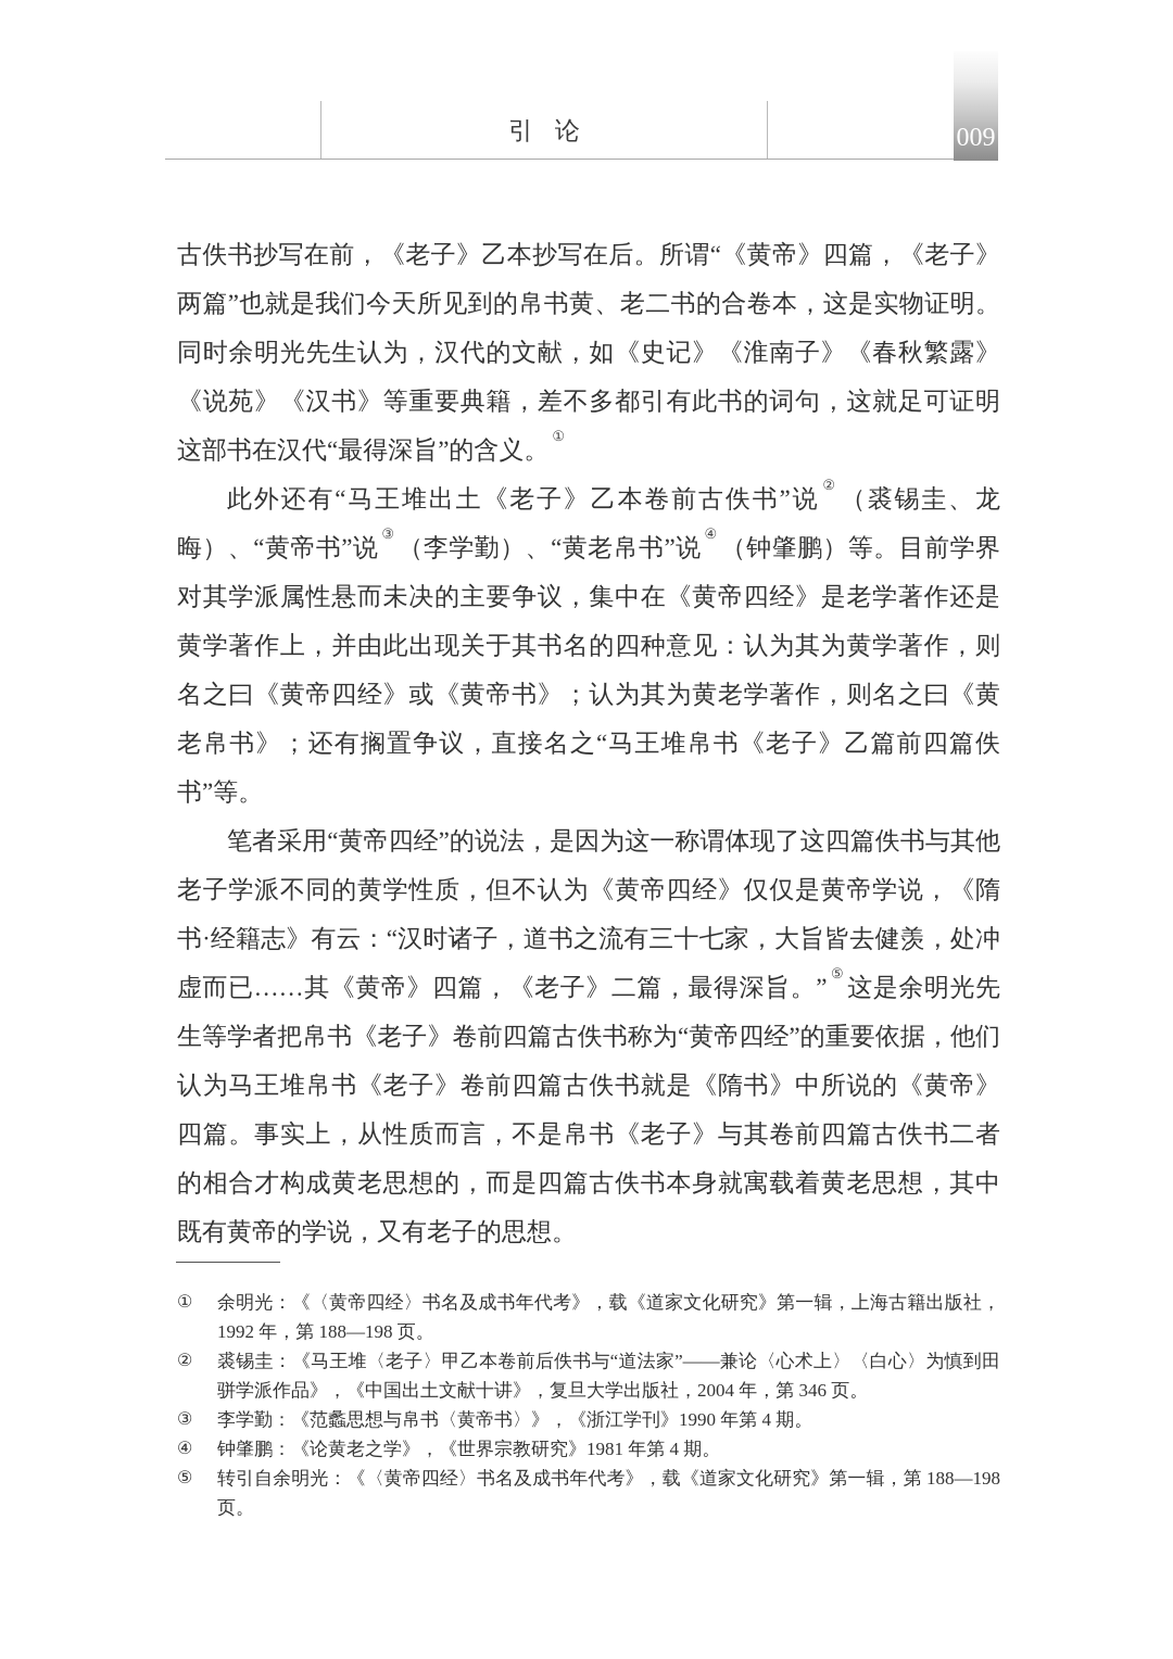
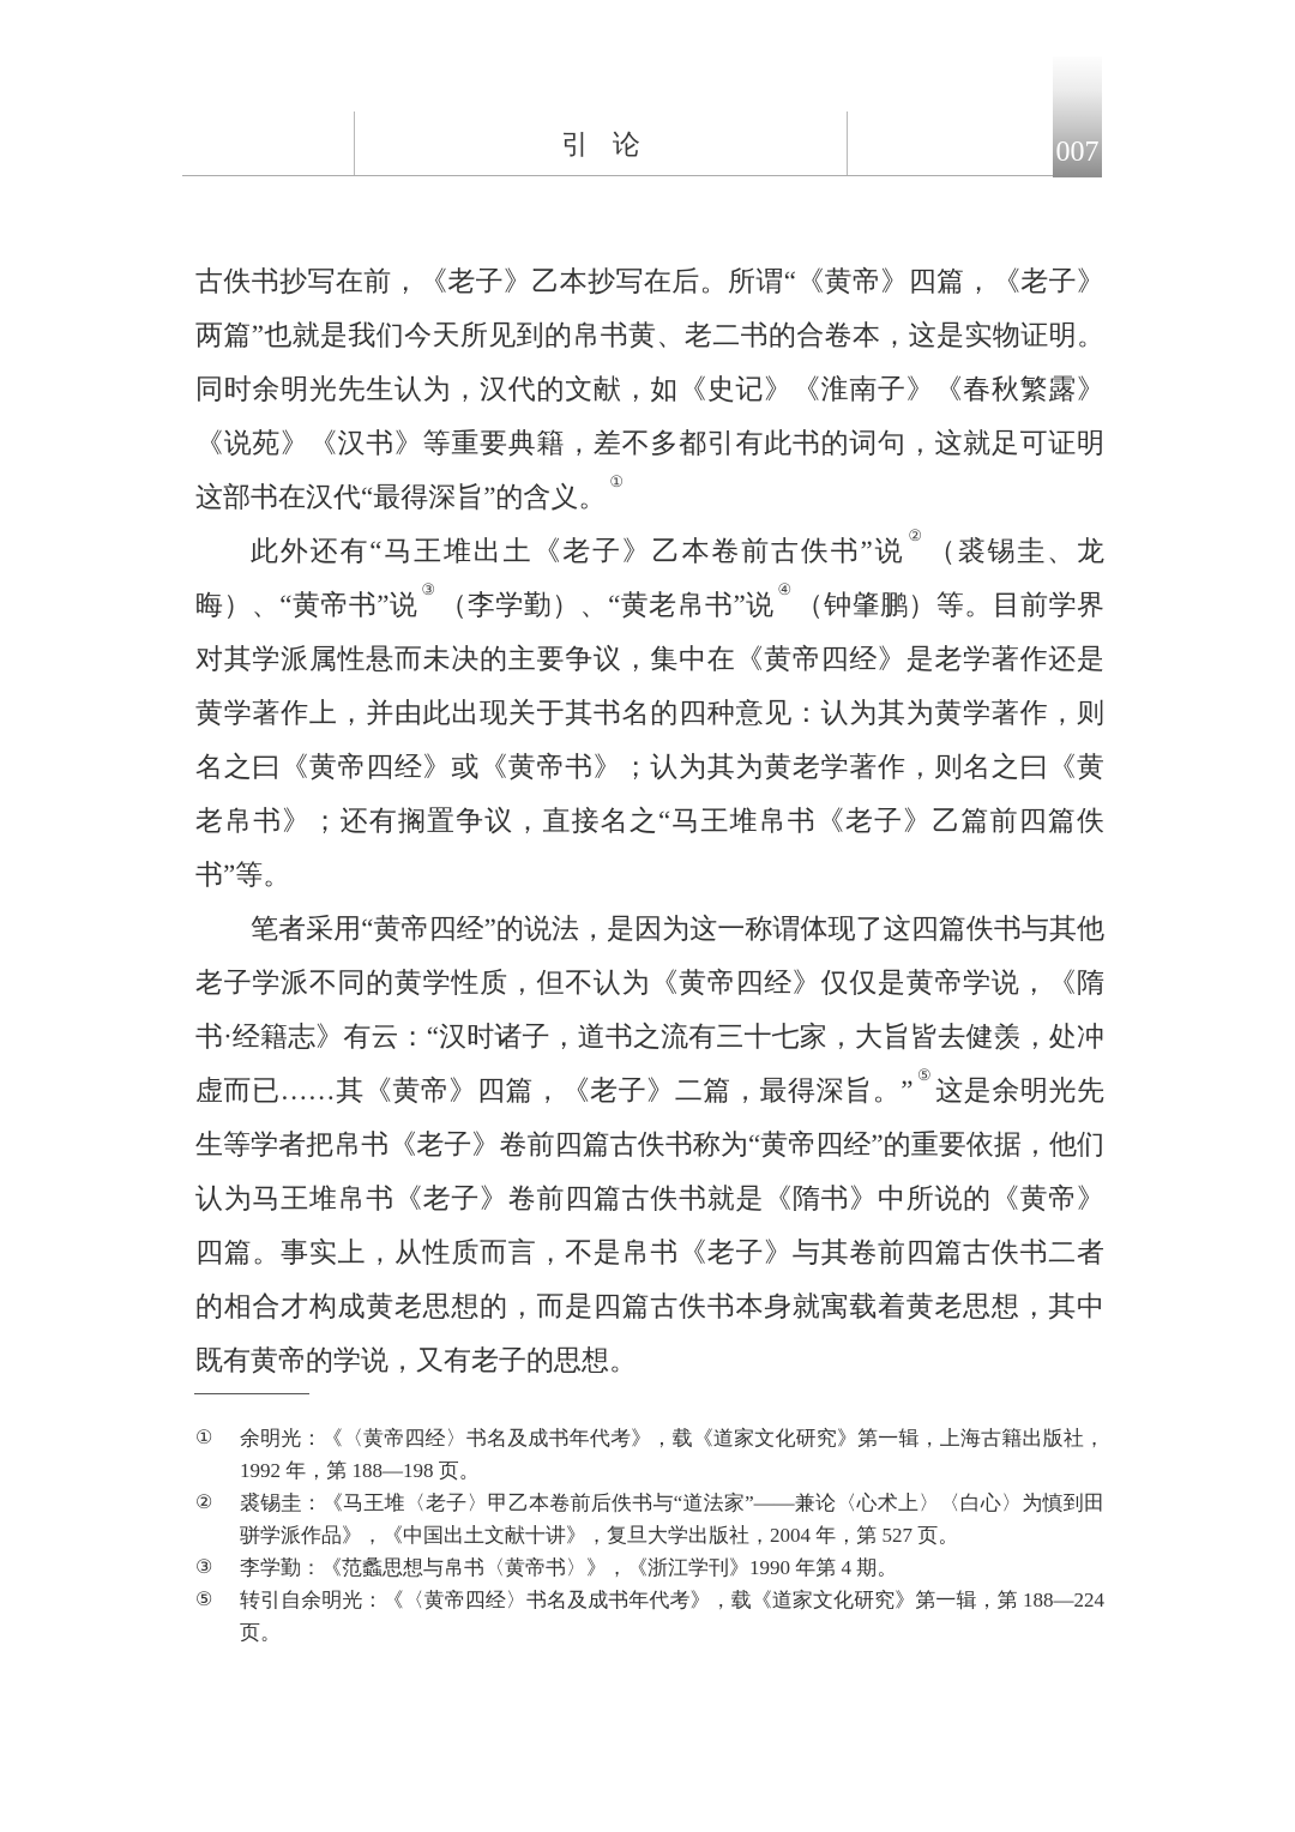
  引 论
- 009
+ 007
  古佚书抄写在前，《老子》乙本抄写在后。所谓“《黄帝》四篇，《老子》两篇”也就是我们今天所见到的帛书黄、老二书的合卷本，这是实物证明。同时余明光先生认为，汉代的文献，如《史记》《淮南子》《春秋繁露》《说苑》《汉书》等重要典籍，差不多都引有此书的词句，这就足可证明这部书在汉代“最得深旨”的含义。①
  此外还有“马王堆出土《老子》乙本卷前古佚书”说②（裘锡圭、龙晦）、“黄帝书”说③（李学勤）、“黄老帛书”说④（钟肇鹏）等。目前学界对其学派属性悬而未决的主要争议，集中在《黄帝四经》是老学著作还是黄学著作上，并由此出现关于其书名的四种意见：认为其为黄学著作，则名之曰《黄帝四经》或《黄帝书》；认为其为黄老学著作，则名之曰《黄老帛书》；还有搁置争议，直接名之“马王堆帛书《老子》乙篇前四篇佚书”等。
  笔者采用“黄帝四经”的说法，是因为这一称谓体现了这四篇佚书与其他老子学派不同的黄学性质，但不认为《黄帝四经》仅仅是黄帝学说，《隋书·经籍志》有云：“汉时诸子，道书之流有三十七家，大旨皆去健羡，处冲虚而已……其《黄帝》四篇，《老子》二篇，最得深旨。”⑤这是余明光先生等学者把帛书《老子》卷前四篇古佚书称为“黄帝四经”的重要依据，他们认为马王堆帛书《老子》卷前四篇古佚书就是《隋书》中所说的《黄帝》四篇。事实上，从性质而言，不是帛书《老子》与其卷前四篇古佚书二者的相合才构成黄老思想的，而是四篇古佚书本身就寓载着黄老思想，其中既有黄帝的学说，又有老子的思想。
  ①
  余明光：《〈黄帝四经〉书名及成书年代考》，载《道家文化研究》第一辑，上海古籍出版社，1992 年，第 188—198 页。
  ②
- 裘锡圭：《马王堆〈老子〉甲乙本卷前后佚书与“道法家”——兼论〈心术上〉〈白心〉为慎到田骈学派作品》，《中国出土文献十讲》，复旦大学出版社，2004 年，第 346 页。
+ 裘锡圭：《马王堆〈老子〉甲乙本卷前后佚书与“道法家”——兼论〈心术上〉〈白心〉为慎到田骈学派作品》，《中国出土文献十讲》，复旦大学出版社，2004 年，第 527 页。
  ③
  李学勤：《范蠡思想与帛书〈黄帝书〉》，《浙江学刊》1990 年第 4 期。
- ④
- 钟肇鹏：《论黄老之学》，《世界宗教研究》1981 年第 4 期。
  ⑤
- 转引自余明光：《〈黄帝四经〉书名及成书年代考》，载《道家文化研究》第一辑，第 188—198 页。
+ 转引自余明光：《〈黄帝四经〉书名及成书年代考》，载《道家文化研究》第一辑，第 188—224 页。
